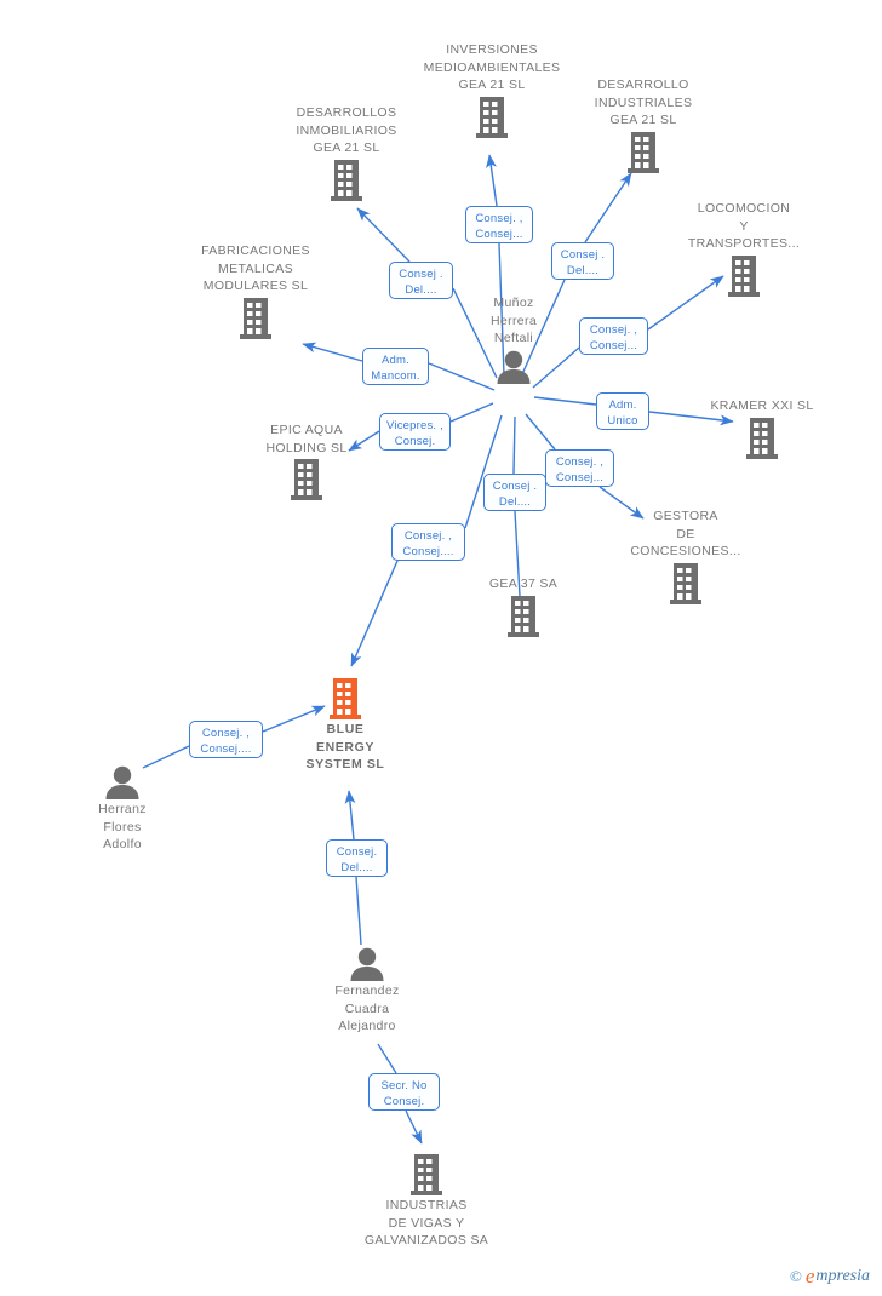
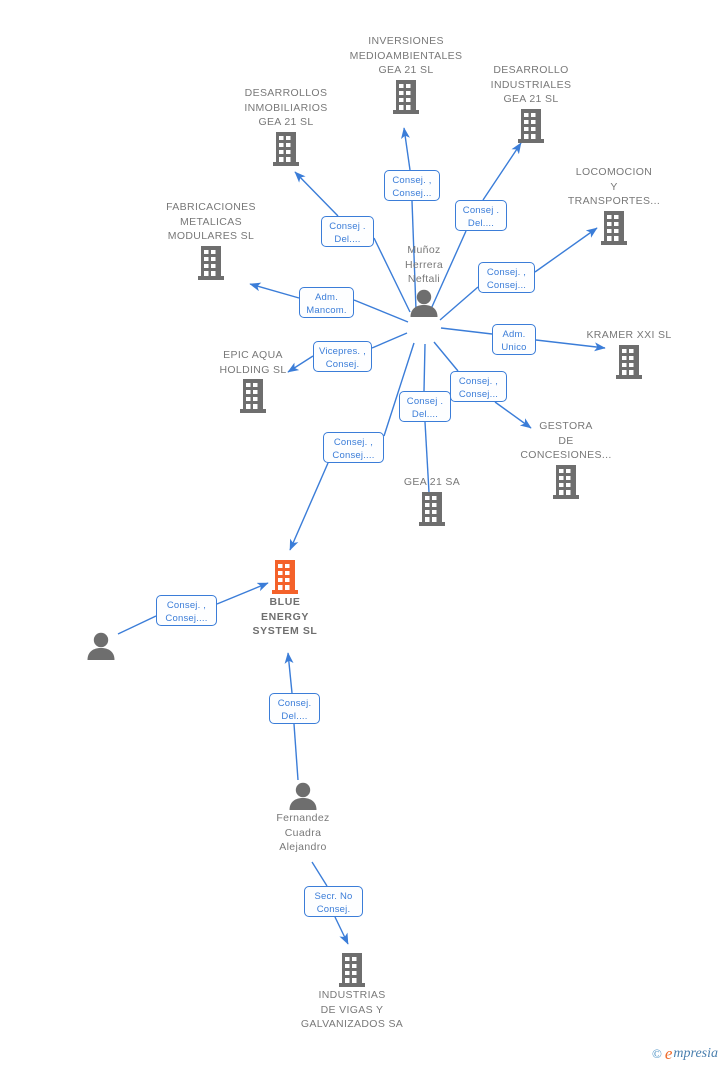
  INVERSIONES
  MEDIOAMBIENTALES
  GEA 21 SL
  DESARROLLOS
  INMOBILIARIOS
  GEA 21 SL
  DESARROLLO
  INDUSTRIALES
  GEA 21 SL
  LOCOMOCION
  Y
  TRANSPORTES...
  FABRICACIONES
  METALICAS
  MODULARES SL
  KRAMER XXI SL
  EPIC AQUA
  HOLDING SL
  GESTORA
  DE
  CONCESIONES...
- GEA 37 SA
+ GEA 21 SA
  Muñoz
  Herrera
  Neftali
  BLUE
  ENERGY
  SYSTEM SL
- Herranz
- Flores
- Adolfo
  Fernandez
  Cuadra
  Alejandro
  INDUSTRIAS
  DE VIGAS Y
  GALVANIZADOS SA
  Consej. ,
  Consej...
  Consej .
  Del....
  Consej .
  Del....
  Consej. ,
  Consej...
  Adm.
  Mancom.
  Adm.
  Unico
  Vicepres. ,
  Consej.
  Consej. ,
  Consej...
  Consej .
  Del....
  Consej. ,
  Consej....
  Consej. ,
  Consej....
  Consej.
  Del....
  Secr. No
  Consej.
  ©
  e
  mpresia
